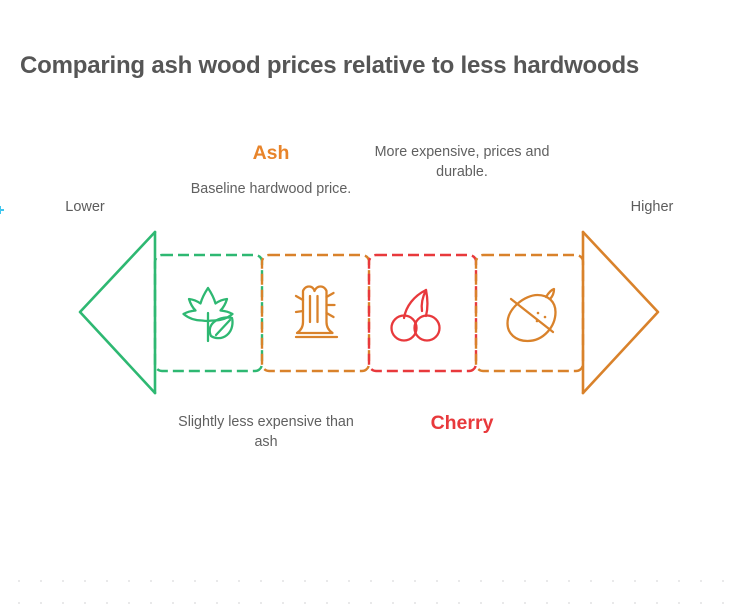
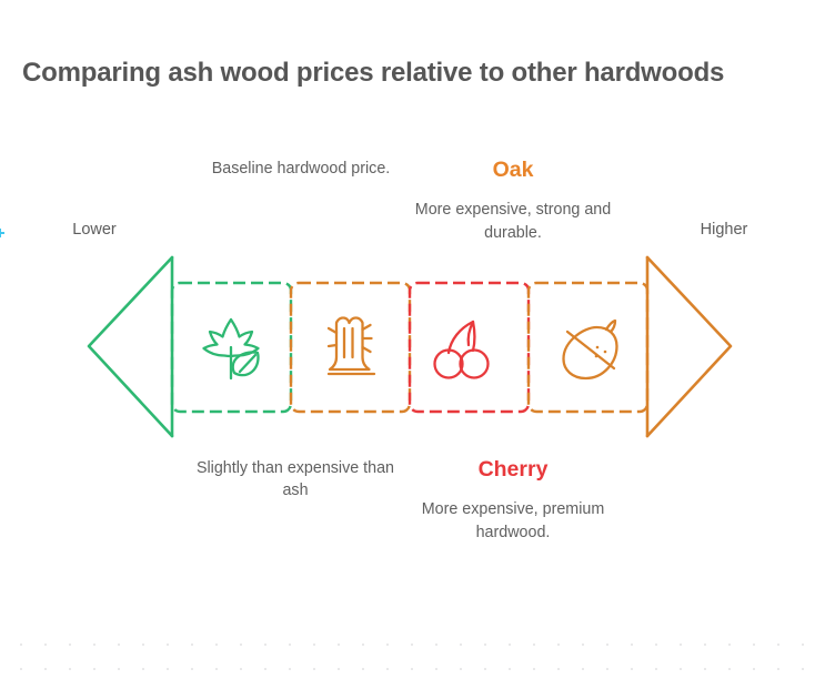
- Comparing ash wood prices relative to less hardwoods
+ Comparing ash wood prices relative to other hardwoods
  Lower
  Higher
- Ash
  Baseline hardwood price.
+ Oak
- More expensive, prices and durable.
+ More expensive, strong and durable.
- Slightly less expensive than ash
+ Slightly than expensive than ash
  Cherry
+ More expensive, premium hardwood.
